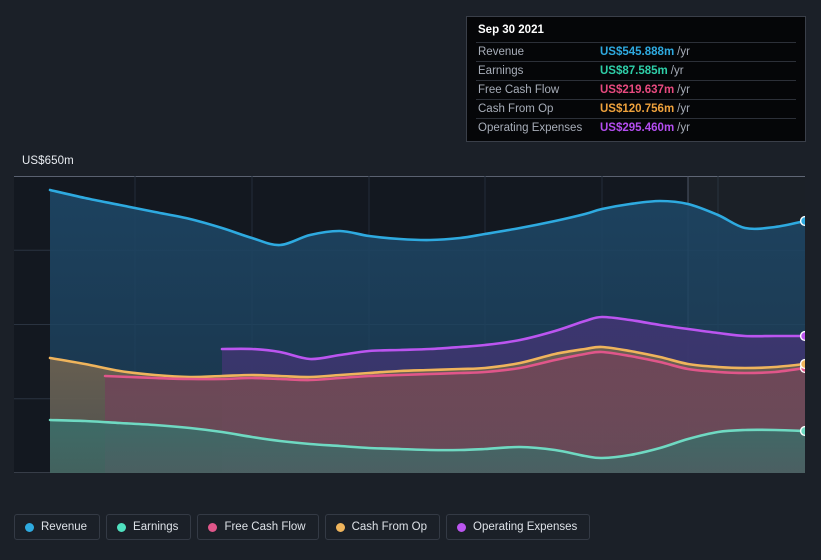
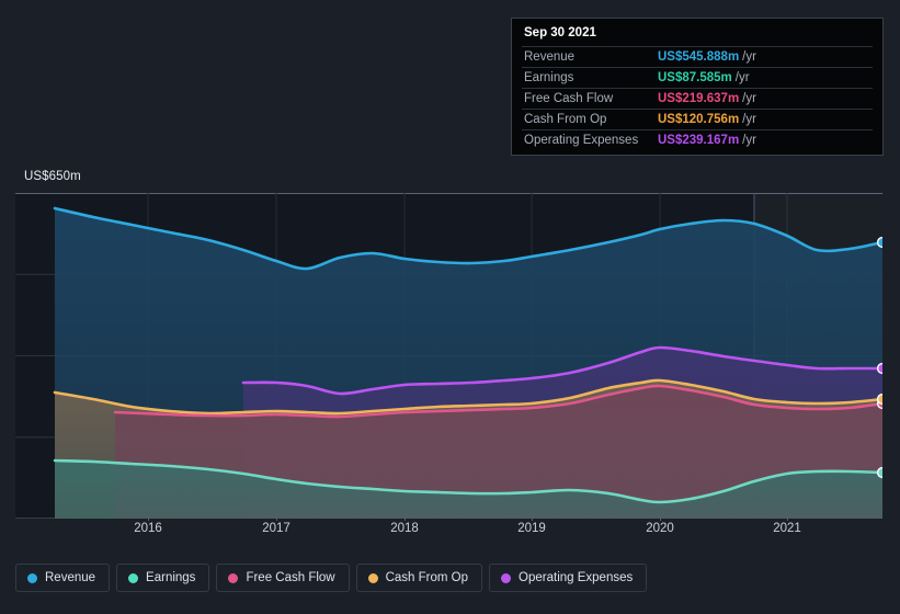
  US$650m
+ 2016
+ 2017
+ 2018
+ 2019
+ 2020
+ 2021
  Sep 30 2021
  Revenue
  US$545.888m /yr
  Earnings
  US$87.585m /yr
  Free Cash Flow
  US$219.637m /yr
  Cash From Op
  US$120.756m /yr
  Operating Expenses
- US$295.460m /yr
+ US$239.167m /yr
  Revenue
  Earnings
  Free Cash Flow
  Cash From Op
  Operating Expenses
